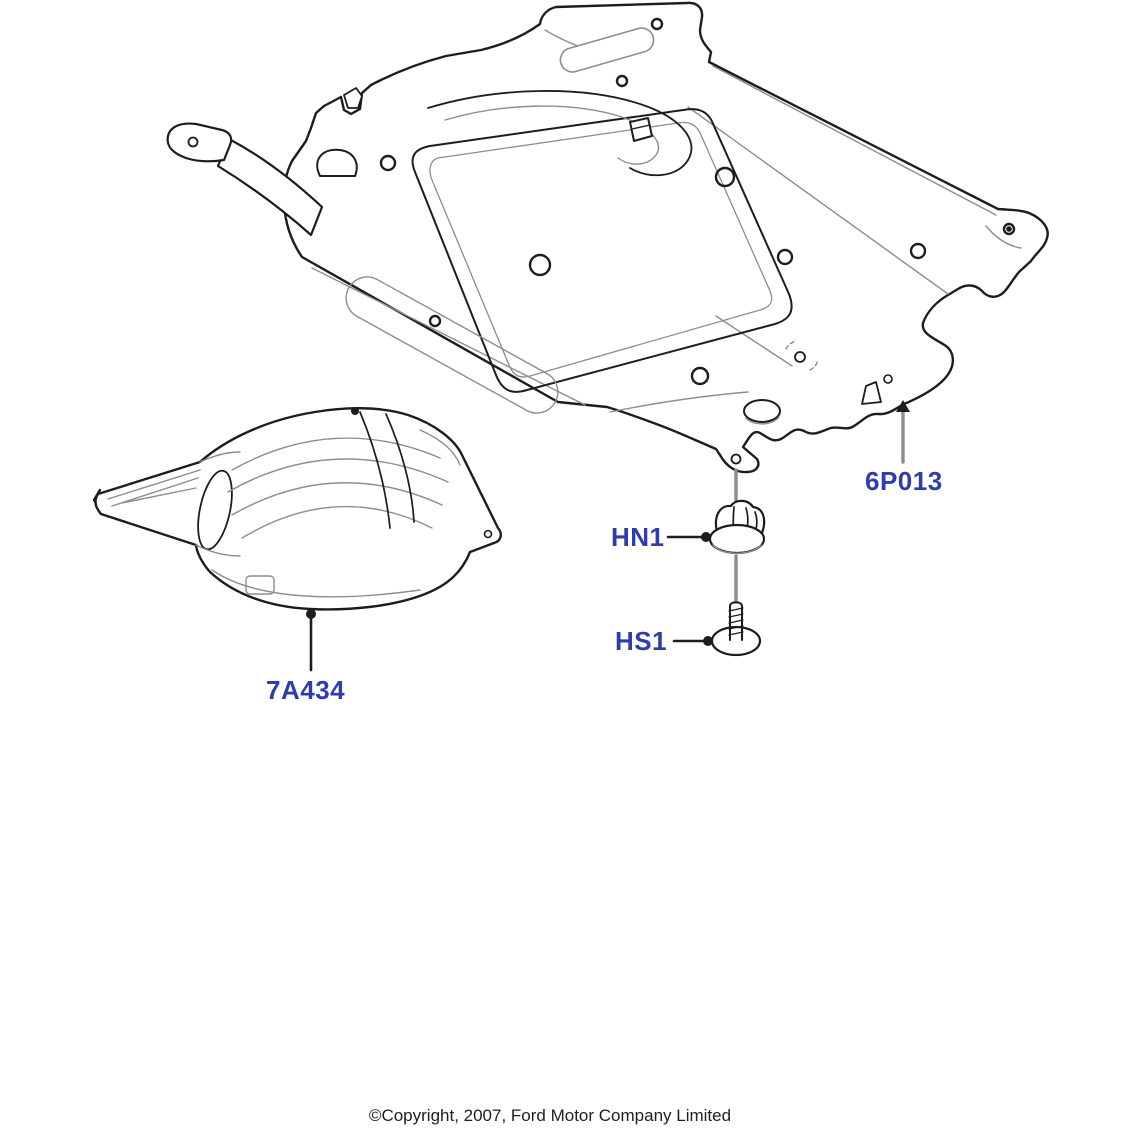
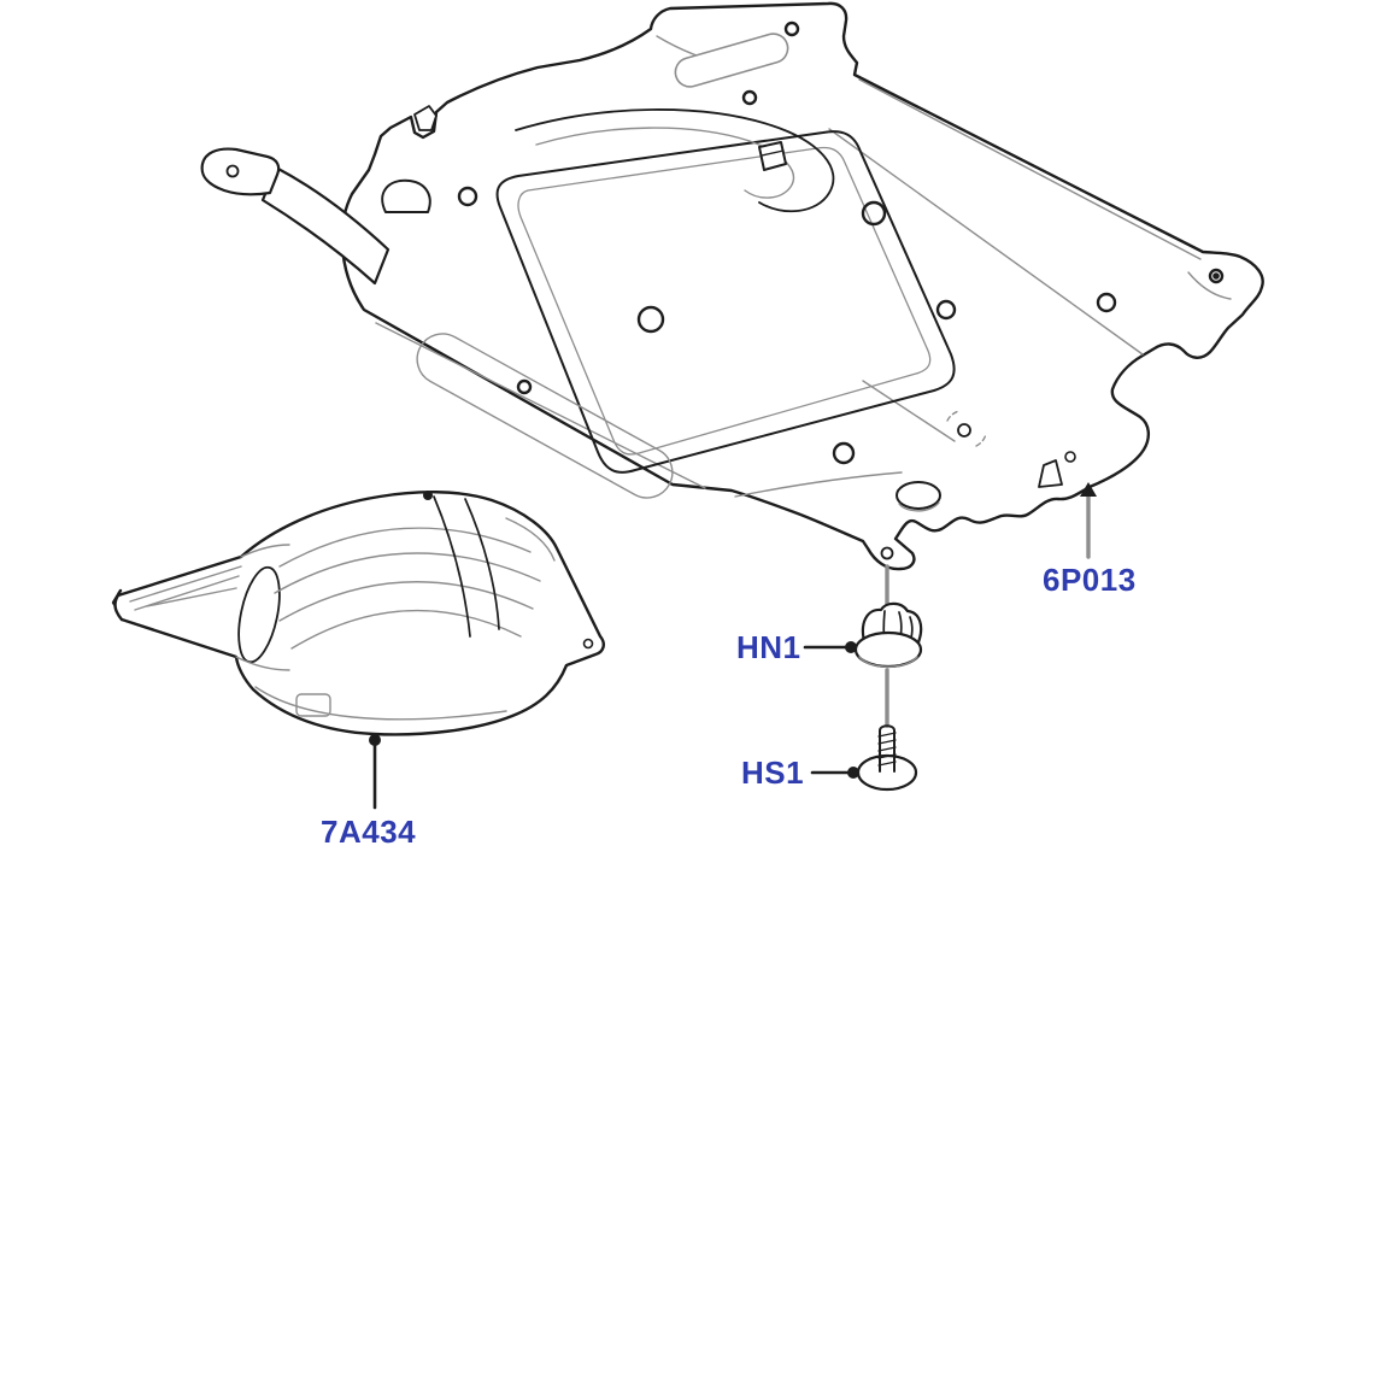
  6P013
  HN1
  HS1
  7A434
- ©Copyright, 2007, Ford Motor Company Limited
